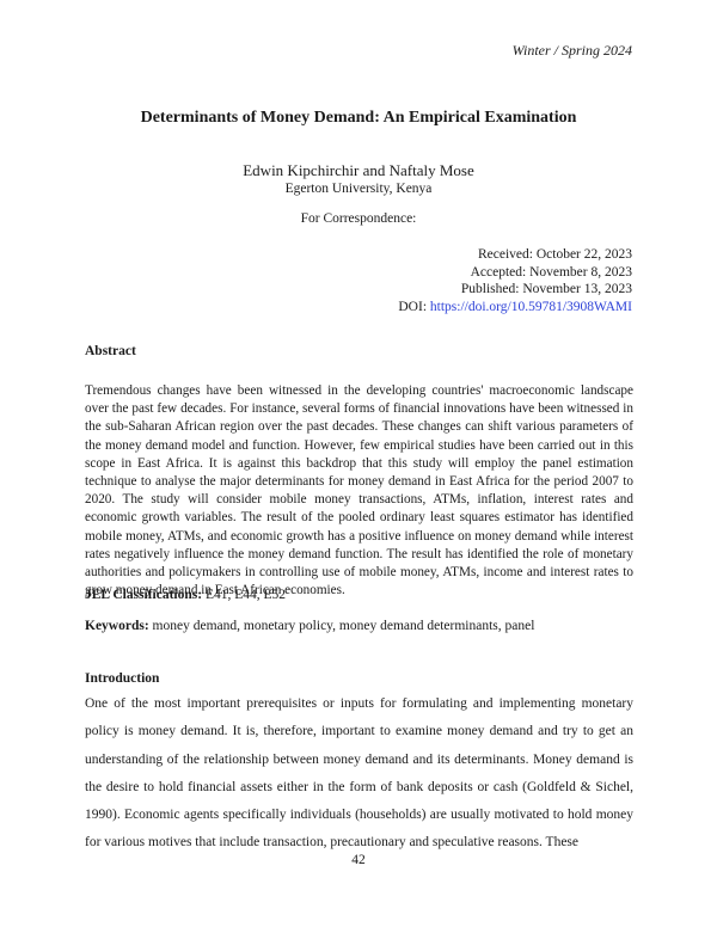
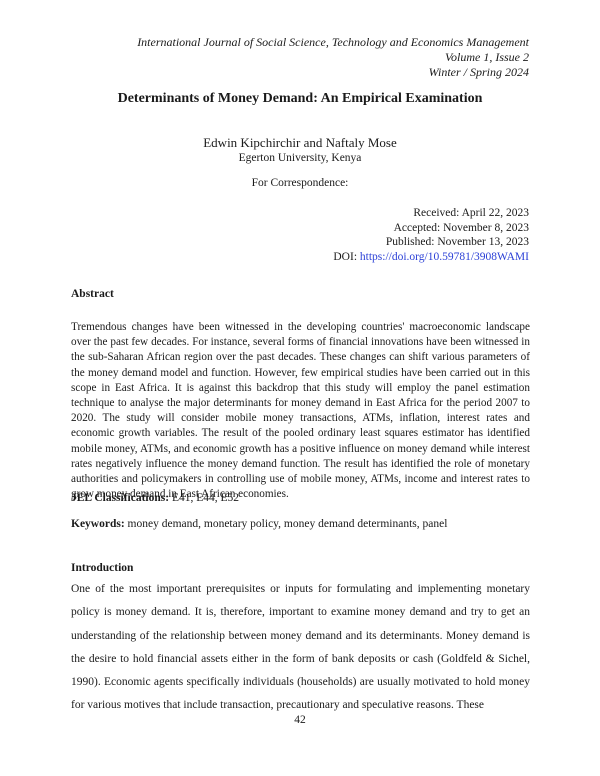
+ International Journal of Social Science, Technology and Economics Management
+ Volume 1, Issue 2
  Winter / Spring 2024
  Determinants of Money Demand: An Empirical Examination
  Edwin Kipchirchir and Naftaly Mose
  Egerton University, Kenya
  For Correspondence:
- Received: October 22, 2023
+ Received: April 22, 2023
  Accepted: November 8, 2023
  Published: November 13, 2023
  DOI: https://doi.org/10.59781/3908WAMI
  Abstract
  Tremendous changes have been witnessed in the developing countries' macroeconomic landscape over the past few decades. For instance, several forms of financial innovations have been witnessed in the sub-Saharan African region over the past decades. These changes can shift various parameters of the money demand model and function. However, few empirical studies have been carried out in this scope in East Africa. It is against this backdrop that this study will employ the panel estimation technique to analyse the major determinants for money demand in East Africa for the period 2007 to 2020. The study will consider mobile money transactions, ATMs, inflation, interest rates and economic growth variables. The result of the pooled ordinary least squares estimator has identified mobile money, ATMs, and economic growth has a positive influence on money demand while interest rates negatively influence the money demand function. The result has identified the role of monetary authorities and policymakers in controlling use of mobile money, ATMs, income and interest rates to grow money demand in East African economies.
  JEL Classifications: E41, E44, E52
  Keywords: money demand, monetary policy, money demand determinants, panel
  Introduction
  One of the most important prerequisites or inputs for formulating and implementing monetary policy is money demand. It is, therefore, important to examine money demand and try to get an understanding of the relationship between money demand and its determinants. Money demand is the desire to hold financial assets either in the form of bank deposits or cash (Goldfeld & Sichel, 1990). Economic agents specifically individuals (households) are usually motivated to hold money for various motives that include transaction, precautionary and speculative reasons. These
  42
